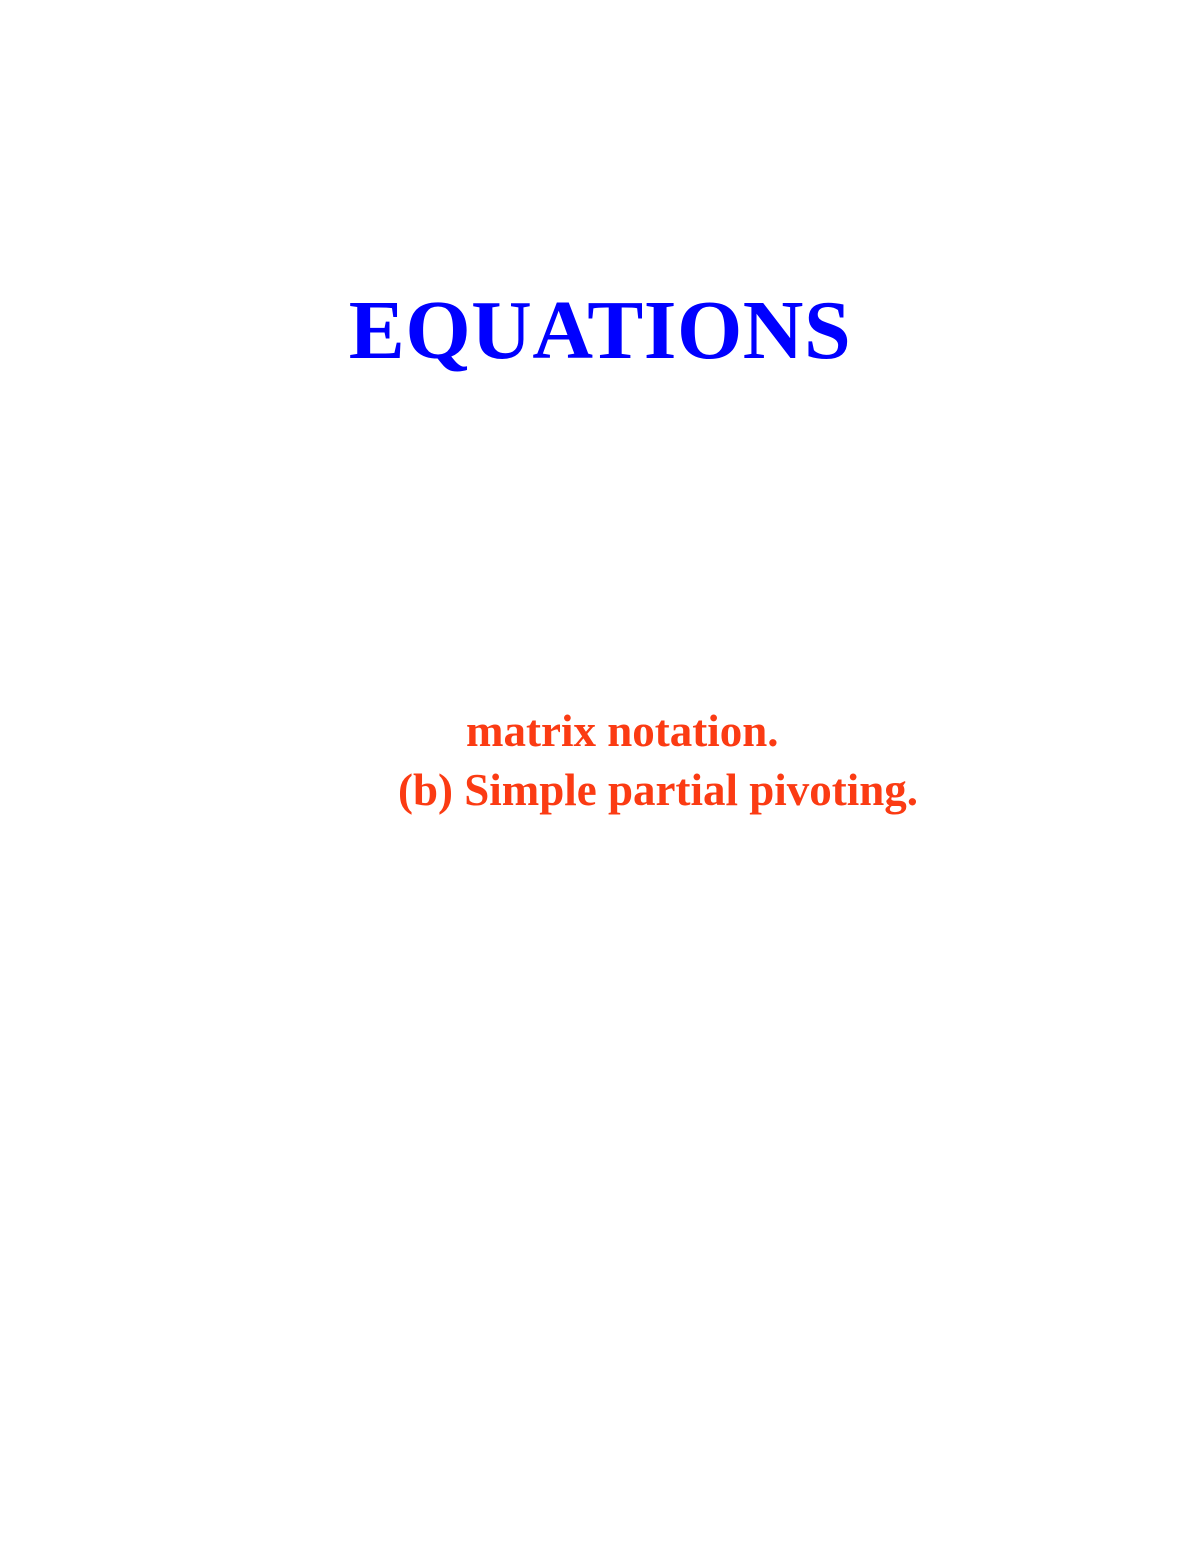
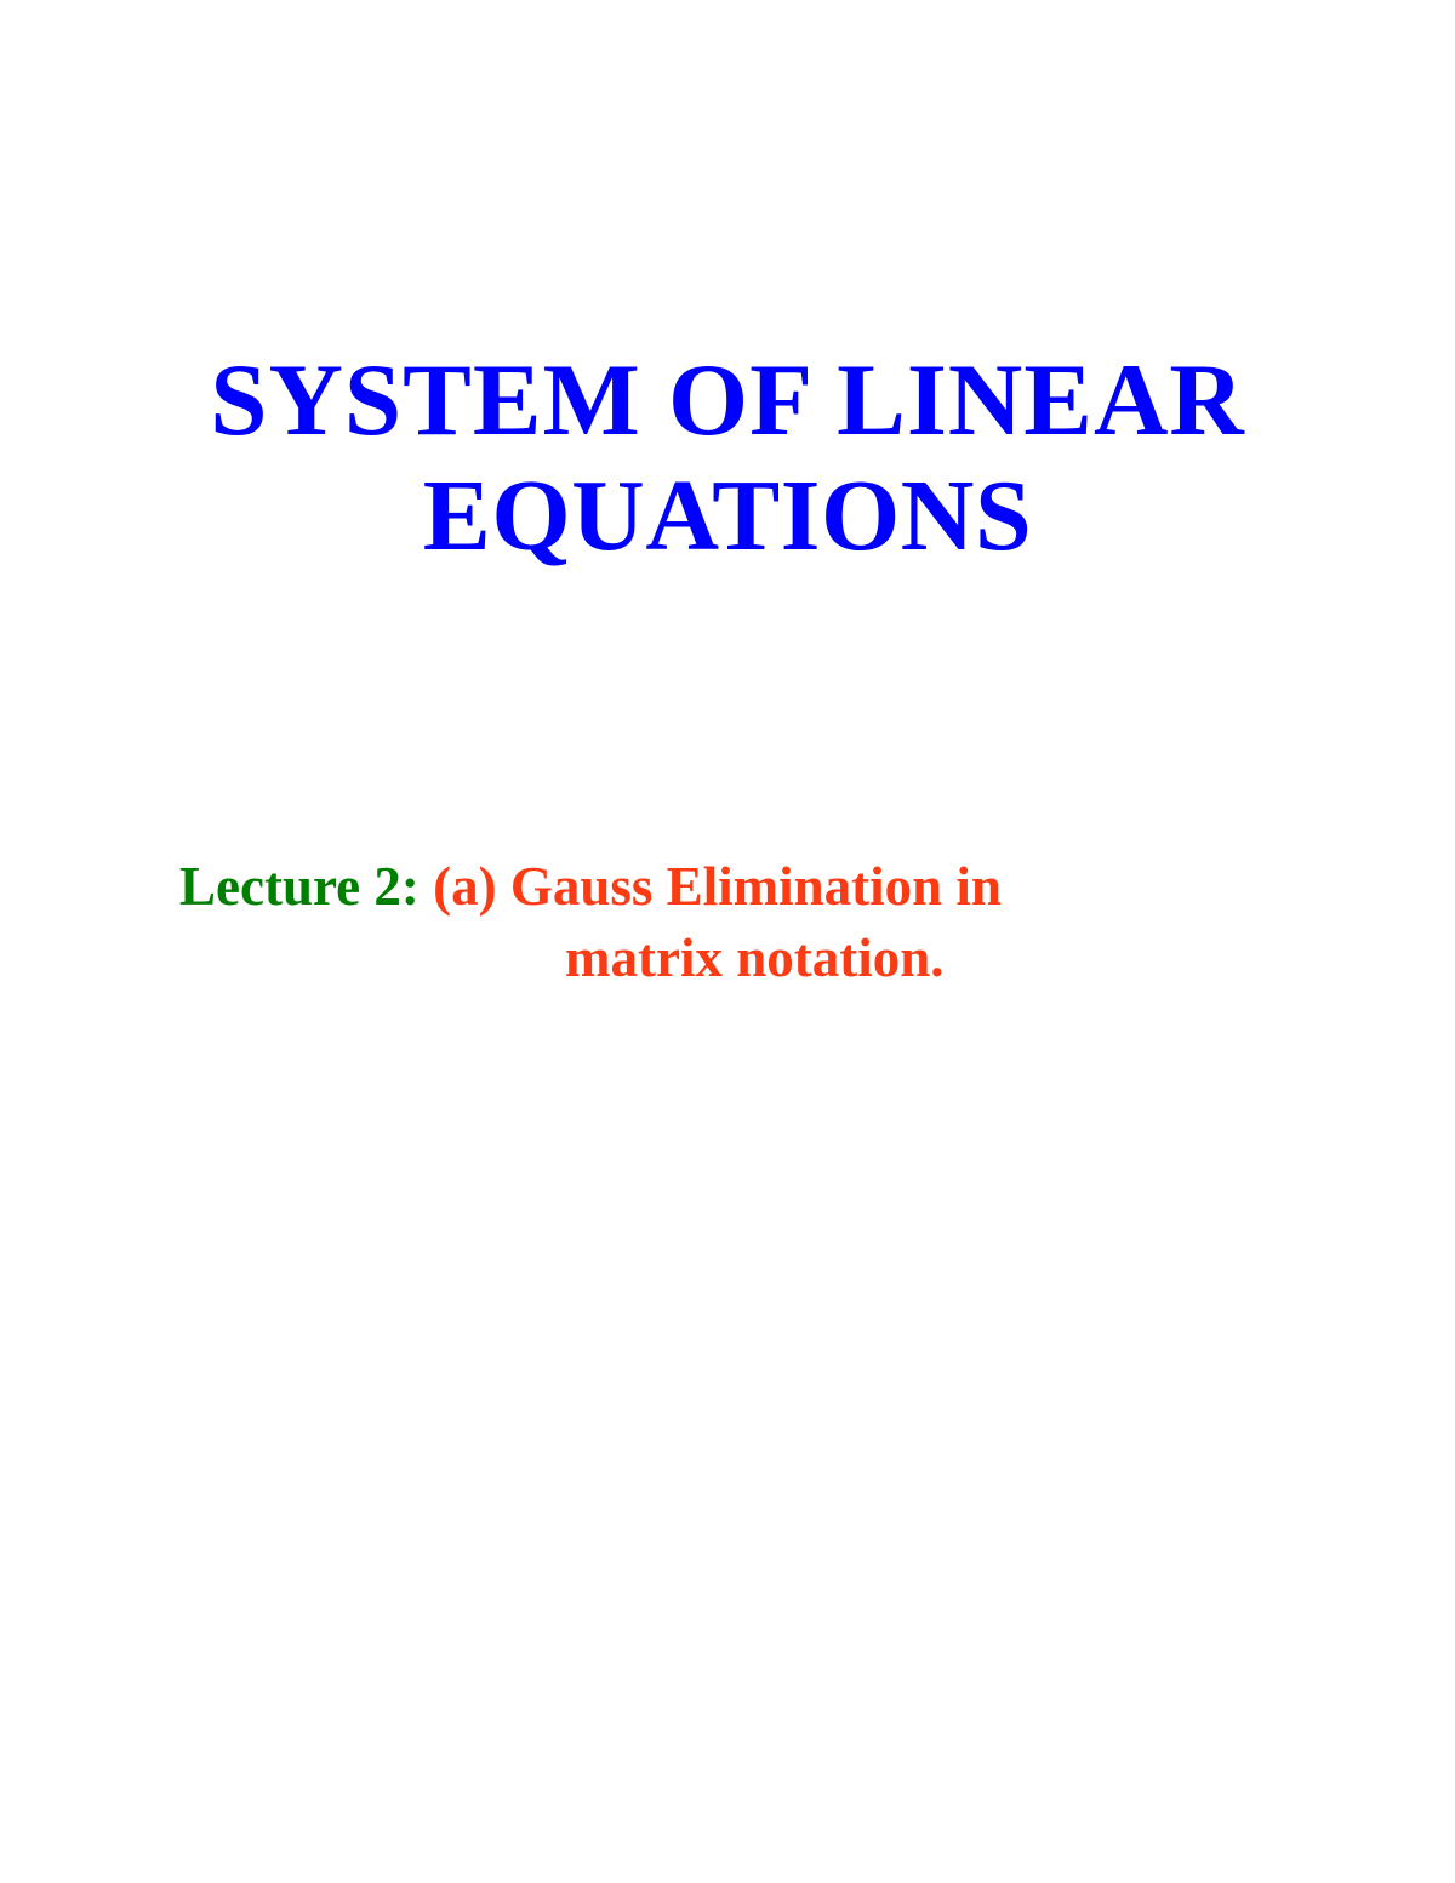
+ SYSTEM OF LINEAR
  EQUATIONS
+ Lecture 2: (a) Gauss Elimination in
  matrix notation.
- (b) Simple partial pivoting.
